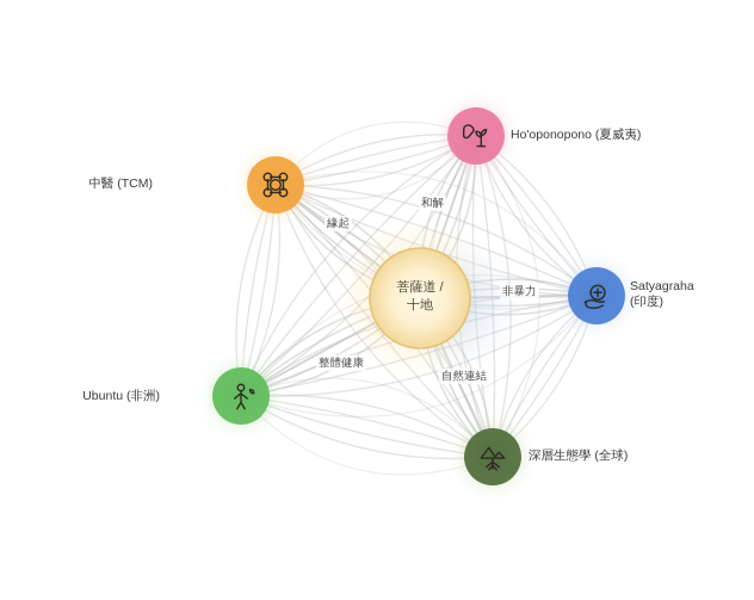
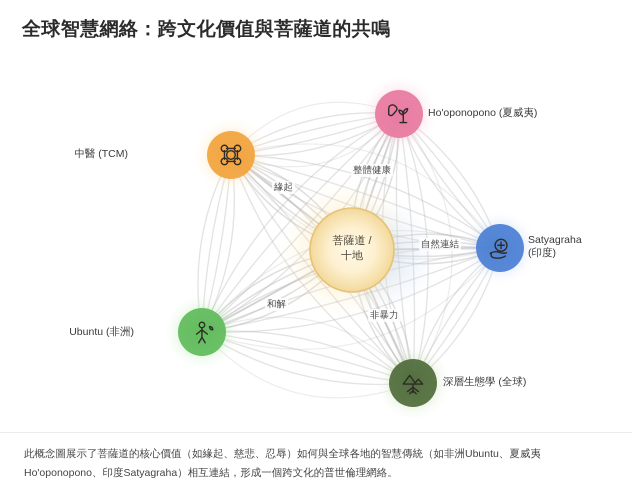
+ 全球智慧網絡：跨文化價值與菩薩道的共鳴
  Ho'oponopono (夏威夷)
  中醫 (TCM)
  Satyagraha
  (印度)
  Ubuntu (非洲)
  深層生態學 (全球)
  菩薩道 /
  十地
  緣起
- 和解
+ 整體健康
- 非暴力
+ 自然連結
- 整體健康
+ 和解
- 自然連結
+ 非暴力
+ 此概念圖展示了菩薩道的核心價值（如緣起、慈悲、忍辱）如何與全球各地的智慧傳統（如非洲Ubuntu、夏威夷Ho'oponopono、印度Satyagraha）相互連結，形成一個跨文化的普世倫理網絡。
